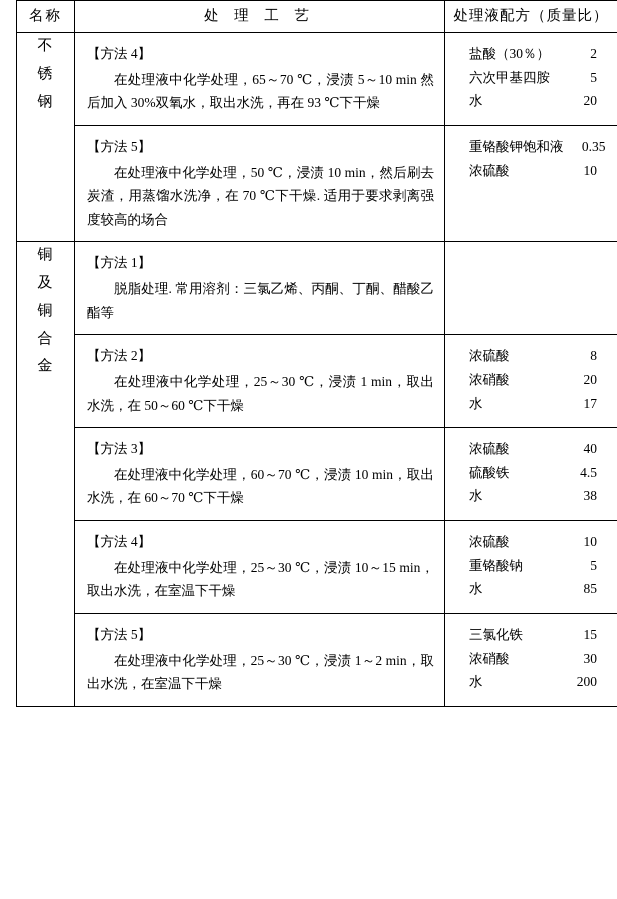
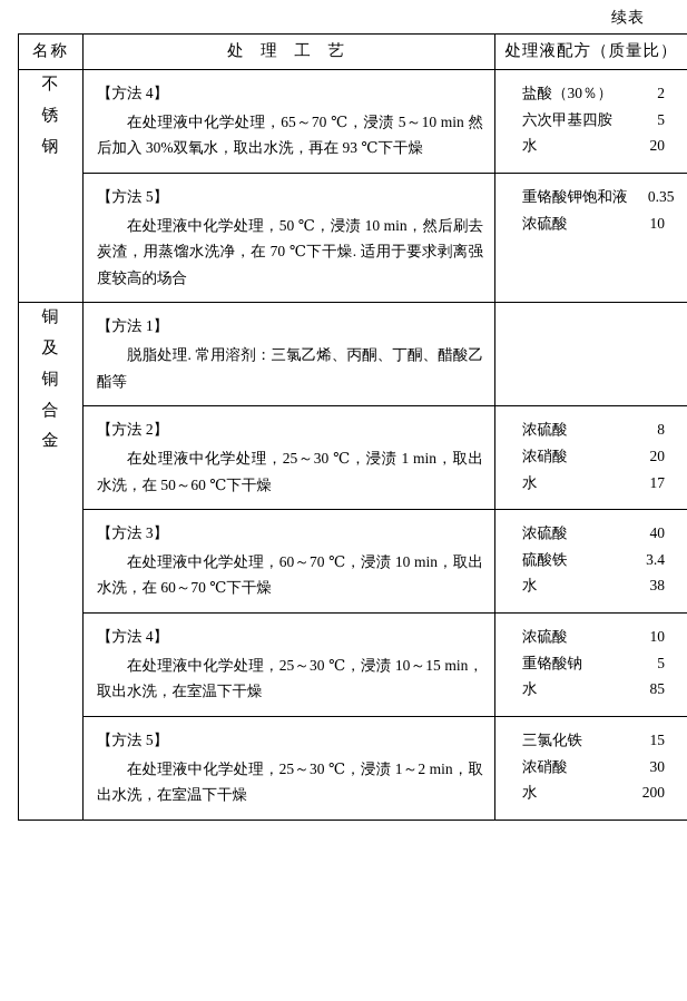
+ 续表
  名称	处 理 工 艺	处理液配方（质量比）
  不 锈 钢	【方法 4】 在处理液中化学处理，65～70 ℃，浸渍 5～10 min 然后加入 30%双氧水，取出水洗，再在 93 ℃下干燥	盐酸（30％） 2 六次甲基四胺 5 水 20
  【方法 5】 在处理液中化学处理，50 ℃，浸渍 10 min，然后刷去炭渣，用蒸馏水洗净，在 70 ℃下干燥. 适用于要求剥离强度较高的场合	重铬酸钾饱和液 0.35 浓硫酸 10
  铜 及 铜 合 金	【方法 1】 脱脂处理. 常用溶剂：三氯乙烯、丙酮、丁酮、醋酸乙酯等
  【方法 2】 在处理液中化学处理，25～30 ℃，浸渍 1 min，取出水洗，在 50～60 ℃下干燥	浓硫酸 8 浓硝酸 20 水 17
- 【方法 3】 在处理液中化学处理，60～70 ℃，浸渍 10 min，取出水洗，在 60～70 ℃下干燥	浓硫酸 40 硫酸铁 4.5 水 38
+ 【方法 3】 在处理液中化学处理，60～70 ℃，浸渍 10 min，取出水洗，在 60～70 ℃下干燥	浓硫酸 40 硫酸铁 3.4 水 38
  【方法 4】 在处理液中化学处理，25～30 ℃，浸渍 10～15 min，取出水洗，在室温下干燥	浓硫酸 10 重铬酸钠 5 水 85
  【方法 5】 在处理液中化学处理，25～30 ℃，浸渍 1～2 min，取出水洗，在室温下干燥	三氯化铁 15 浓硝酸 30 水 200
